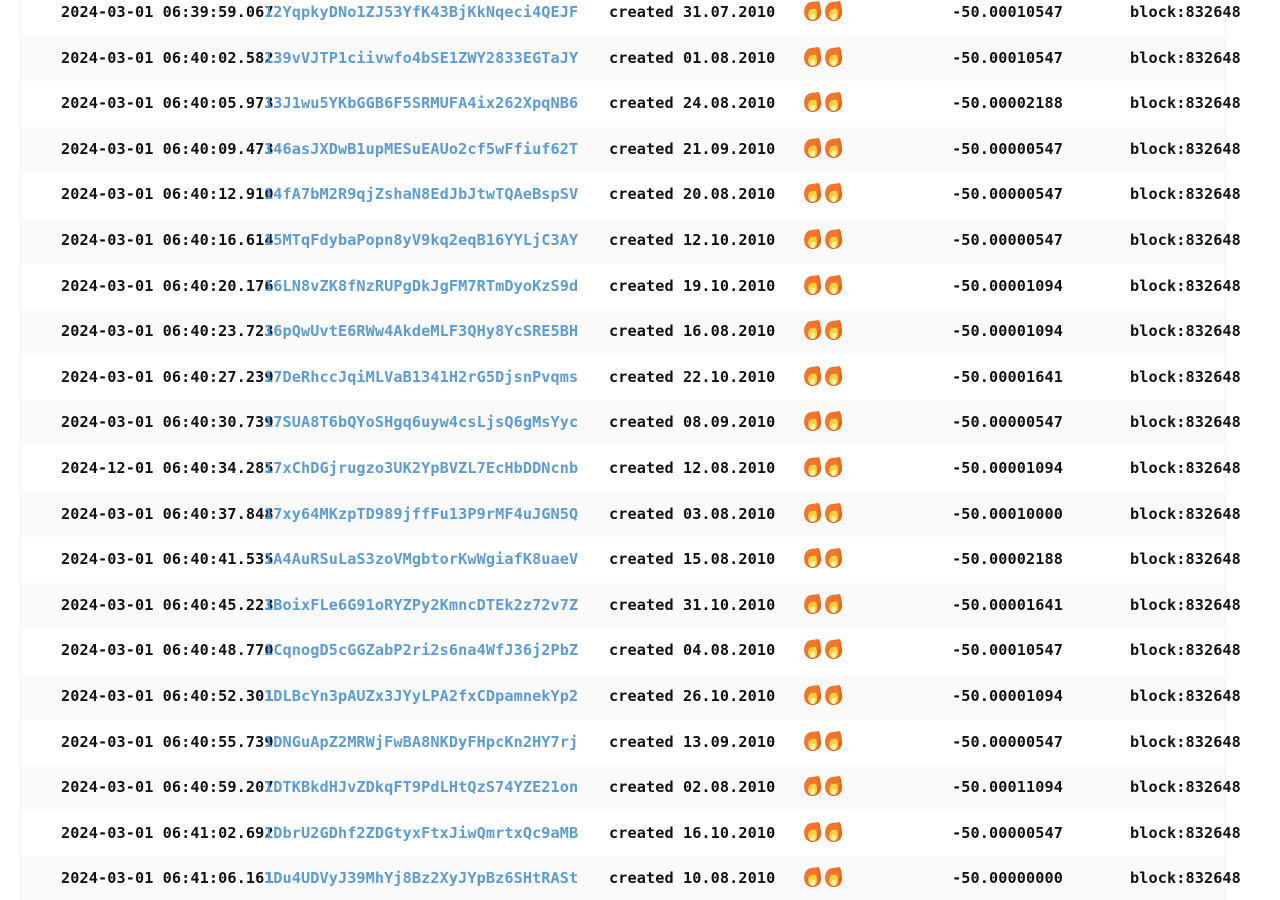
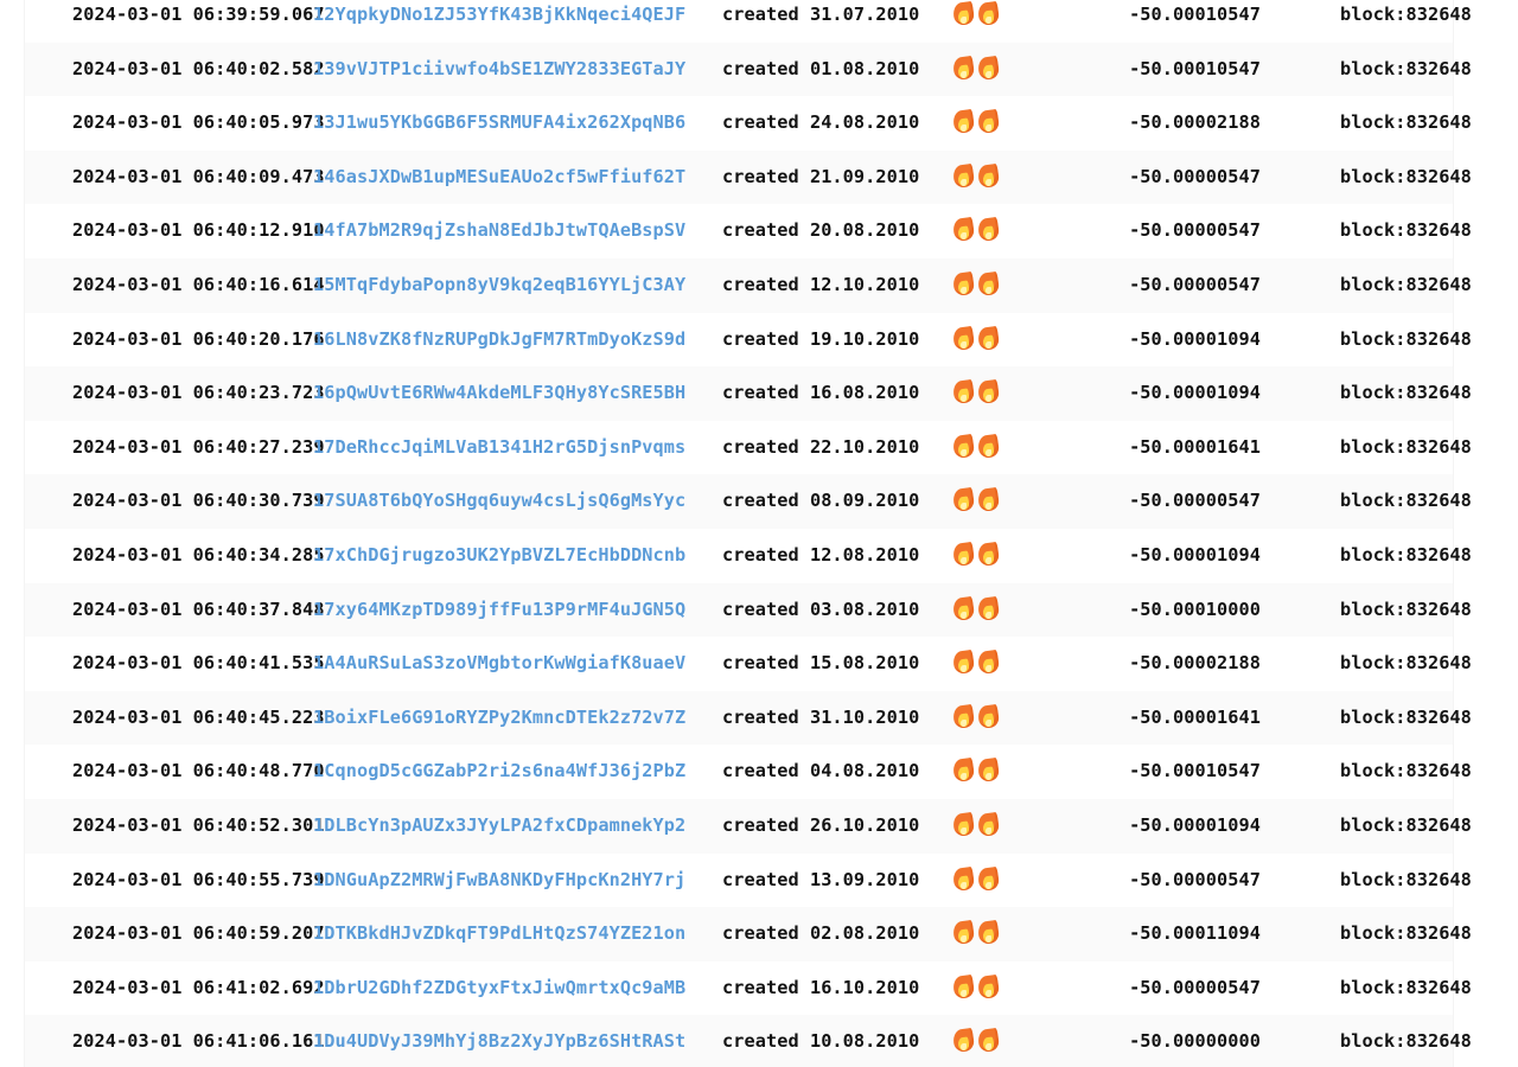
  2024-03-01 06:39:59.067
  12YqpkyDNo1ZJ53YfK43BjKkNqeci4QEJF
  created 31.07.2010
  -50.00010547
  block:832648
  2024-03-01 06:40:02.582
  139vVJTP1ciivwfo4bSE1ZWY2833EGTaJY
  created 01.08.2010
  -50.00010547
  block:832648
  2024-03-01 06:40:05.973
  13J1wu5YKbGGB6F5SRMUFA4ix262XpqNB6
  created 24.08.2010
  -50.00002188
  block:832648
  2024-03-01 06:40:09.473
  146asJXDwB1upMESuEAUo2cf5wFfiuf62T
  created 21.09.2010
  -50.00000547
  block:832648
  2024-03-01 06:40:12.910
  14fA7bM2R9qjZshaN8EdJbJtwTQAeBspSV
  created 20.08.2010
  -50.00000547
  block:832648
  2024-03-01 06:40:16.614
  15MTqFdybaPopn8yV9kq2eqB16YYLjC3AY
  created 12.10.2010
  -50.00000547
  block:832648
  2024-03-01 06:40:20.176
  16LN8vZK8fNzRUPgDkJgFM7RTmDyoKzS9d
  created 19.10.2010
  -50.00001094
  block:832648
  2024-03-01 06:40:23.723
  16pQwUvtE6RWw4AkdeMLF3QHy8YcSRE5BH
  created 16.08.2010
  -50.00001094
  block:832648
  2024-03-01 06:40:27.239
  17DeRhccJqiMLVaB1341H2rG5DjsnPvqms
  created 22.10.2010
  -50.00001641
  block:832648
  2024-03-01 06:40:30.739
  17SUA8T6bQYoSHgq6uyw4csLjsQ6gMsYyc
  created 08.09.2010
  -50.00000547
  block:832648
- 2024-12-01 06:40:34.285
+ 2024-03-01 06:40:34.285
  17xChDGjrugzo3UK2YpBVZL7EcHbDDNcnb
  created 12.08.2010
  -50.00001094
  block:832648
  2024-03-01 06:40:37.848
  17xy64MKzpTD989jffFu13P9rMF4uJGN5Q
  created 03.08.2010
  -50.00010000
  block:832648
  2024-03-01 06:40:41.535
  1A4AuRSuLaS3zoVMgbtorKwWgiafK8uaeV
  created 15.08.2010
  -50.00002188
  block:832648
  2024-03-01 06:40:45.223
  1BoixFLe6G91oRYZPy2KmncDTEk2z72v7Z
  created 31.10.2010
  -50.00001641
  block:832648
  2024-03-01 06:40:48.770
  1CqnogD5cGGZabP2ri2s6na4WfJ36j2PbZ
  created 04.08.2010
  -50.00010547
  block:832648
  2024-03-01 06:40:52.301
  1DLBcYn3pAUZx3JYyLPA2fxCDpamnekYp2
  created 26.10.2010
  -50.00001094
  block:832648
  2024-03-01 06:40:55.739
  1DNGuApZ2MRWjFwBA8NKDyFHpcKn2HY7rj
  created 13.09.2010
  -50.00000547
  block:832648
  2024-03-01 06:40:59.207
  1DTKBkdHJvZDkqFT9PdLHtQzS74YZE21on
  created 02.08.2010
  -50.00011094
  block:832648
  2024-03-01 06:41:02.692
  1DbrU2GDhf2ZDGtyxFtxJiwQmrtxQc9aMB
  created 16.10.2010
  -50.00000547
  block:832648
  2024-03-01 06:41:06.161
  1Du4UDVyJ39MhYj8Bz2XyJYpBz6SHtRASt
  created 10.08.2010
  -50.00000000
  block:832648
